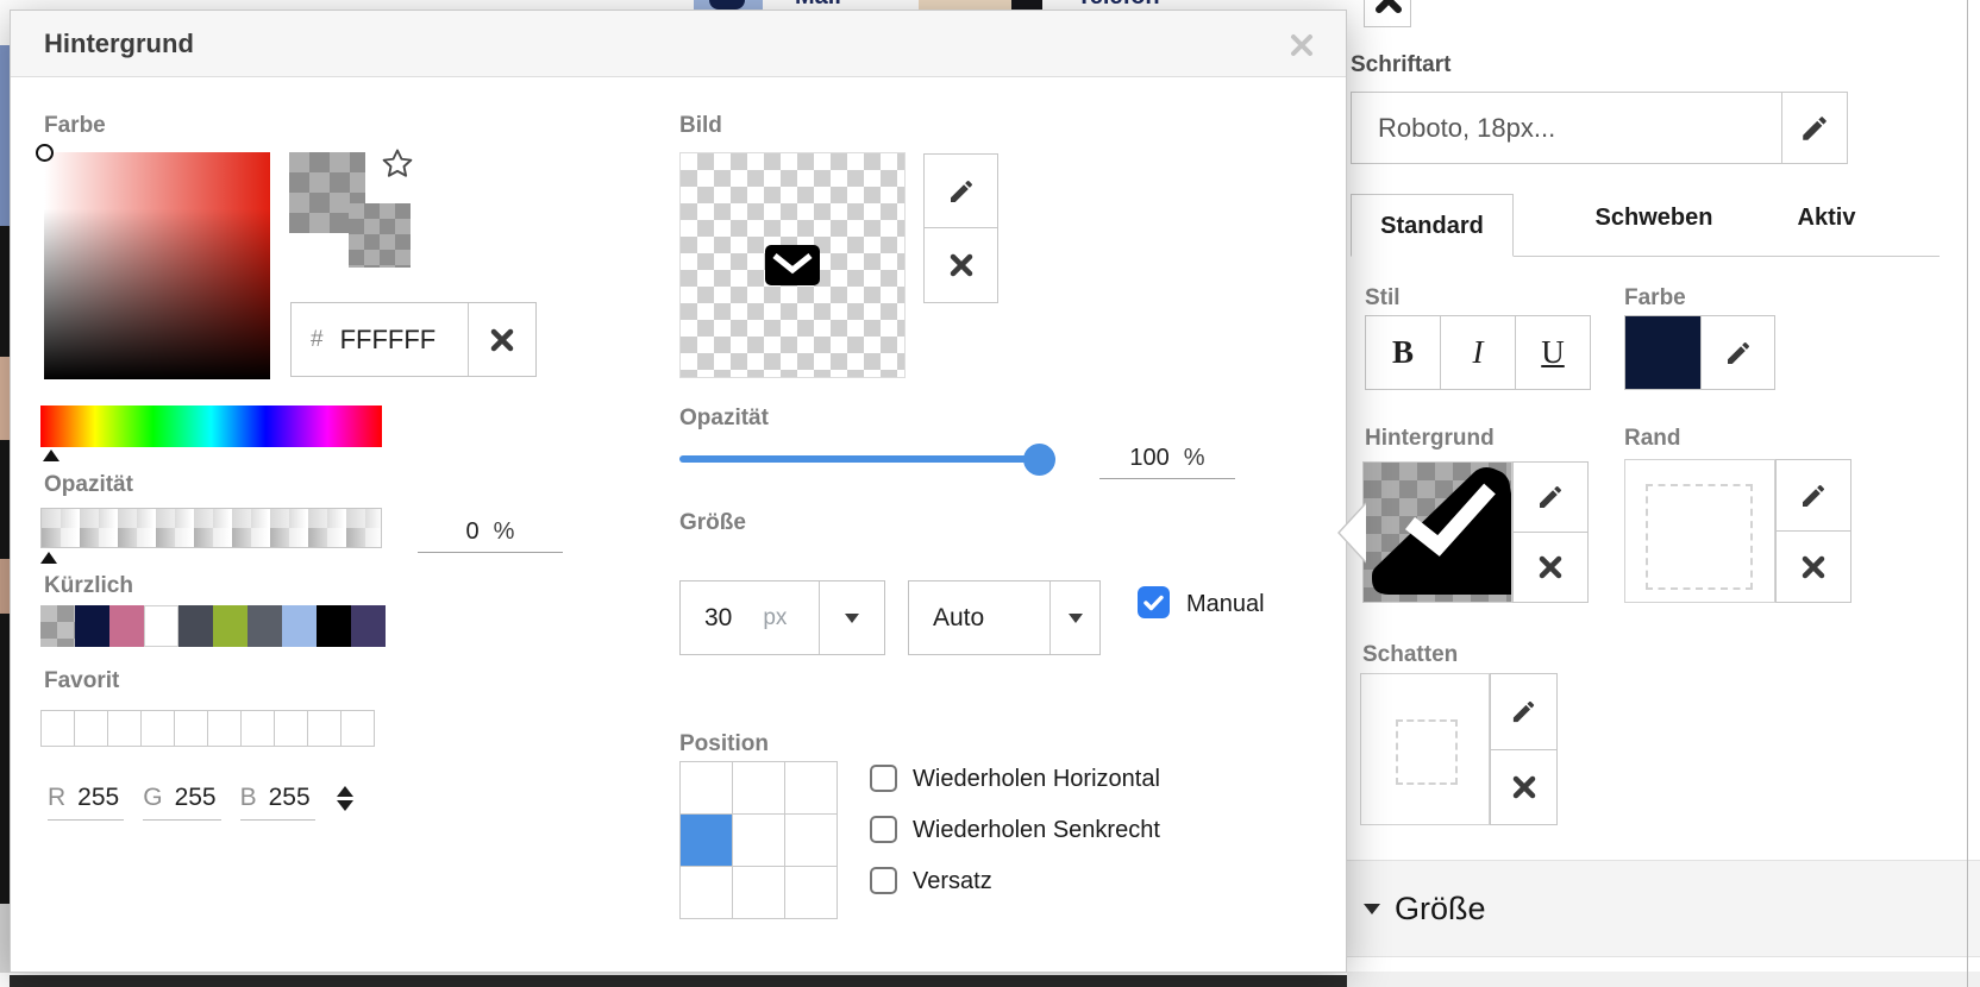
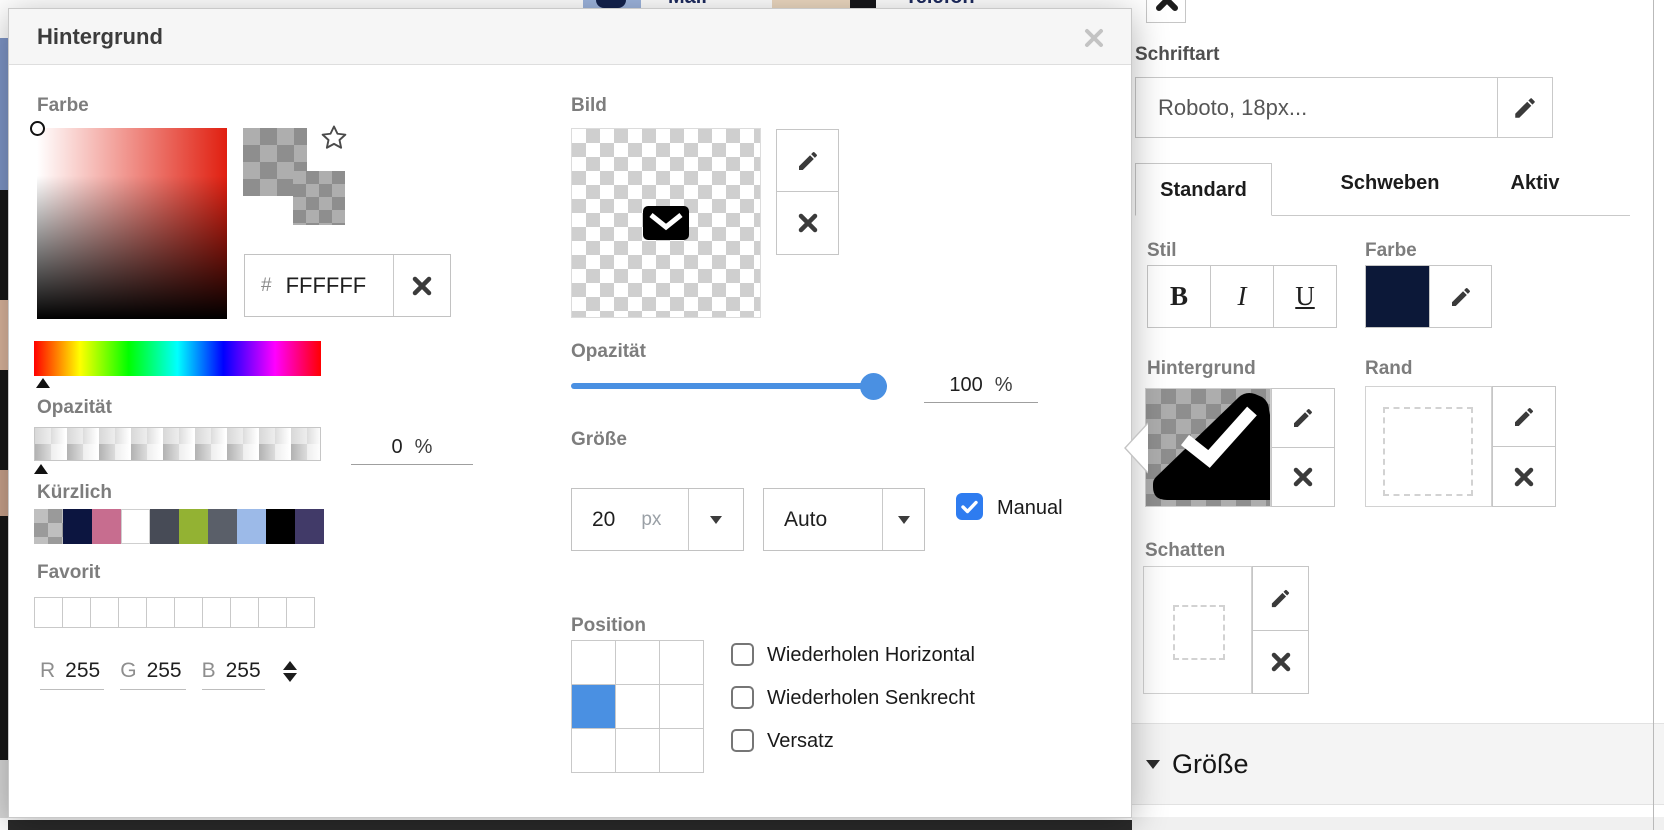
  Schriftart
  Roboto, 18px...
  Standard
  Schweben
  Aktiv
  Stil
  Farbe
  B
  I
  U
  Hintergrund
  Rand
  Schatten
  Größe
  Hintergrund
  Farbe
  #
  FFFFFF
  Opazität
  0
  %
  Kürzlich
  Favorit
  R
  255
  G
  255
  B
  255
  Bild
  Opazität
  100
  %
  Größe
- 30
+ 20
  px
  Auto
  Manual
  Position
  Wiederholen Horizontal
  Wiederholen Senkrecht
  Versatz
